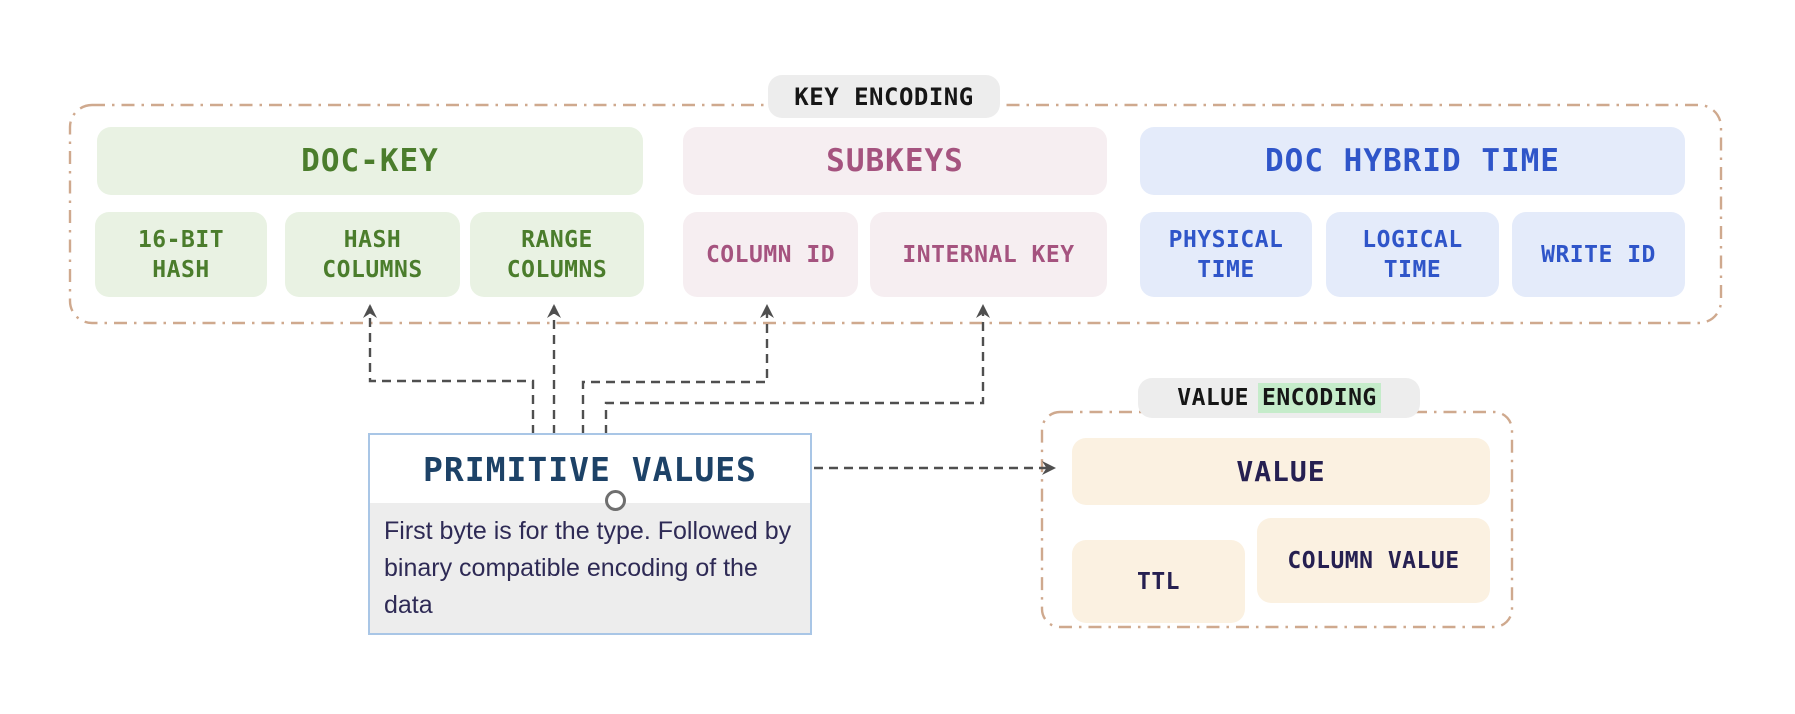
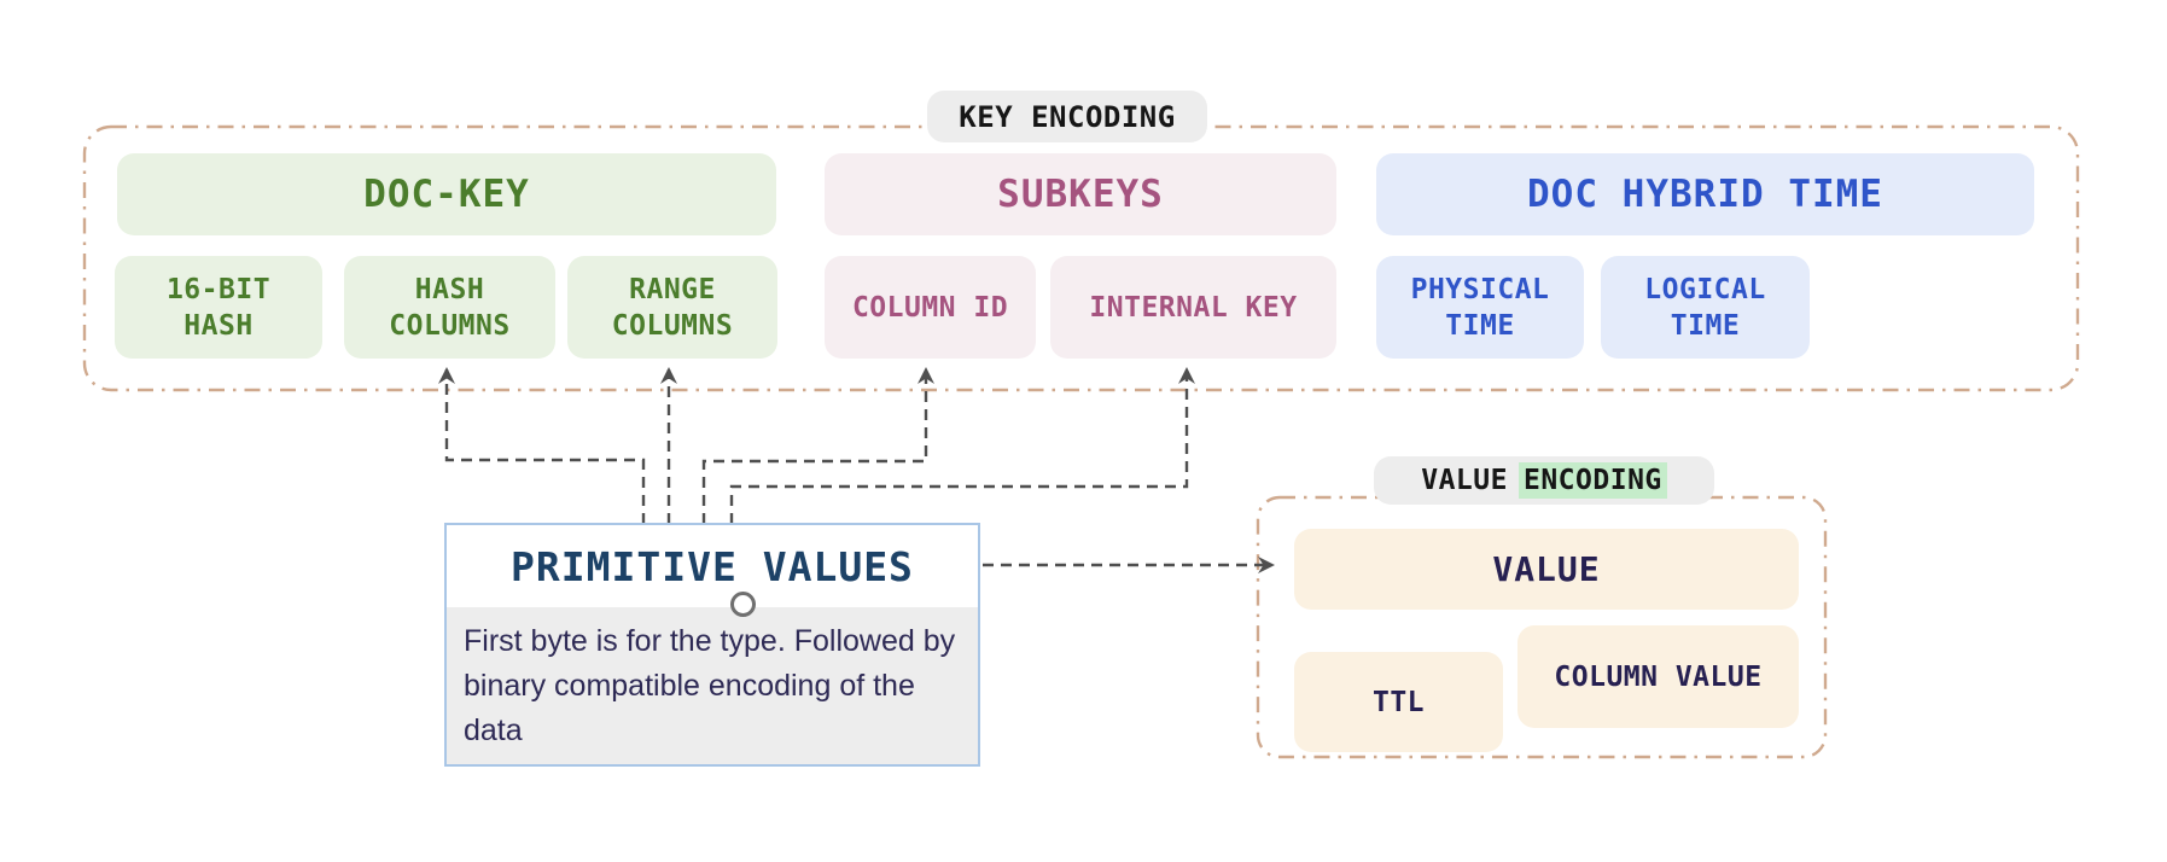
  KEY ENCODING
  DOC-KEY
  SUBKEYS
  DOC HYBRID TIME
  16-BIT
  HASH
  HASH
  COLUMNS
  RANGE
  COLUMNS
  COLUMN ID
  INTERNAL KEY
  PHYSICAL
  TIME
  LOGICAL
  TIME
- WRITE ID
  PRIMITIVE VALUES
  First byte is for the type. Followed by binary compatible encoding of the data
  VALUE
  ENCODING
  VALUE
  TTL
  COLUMN VALUE
